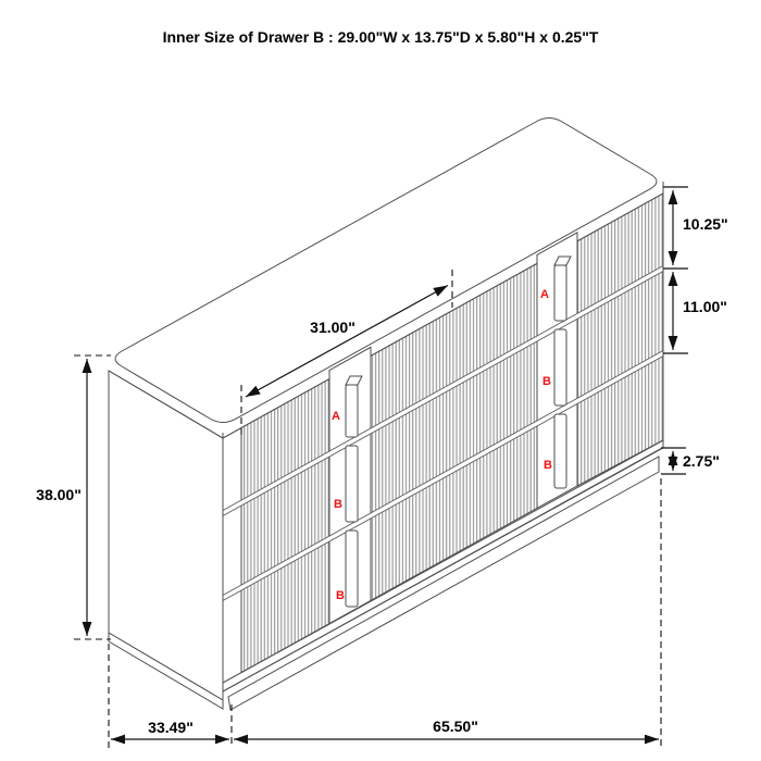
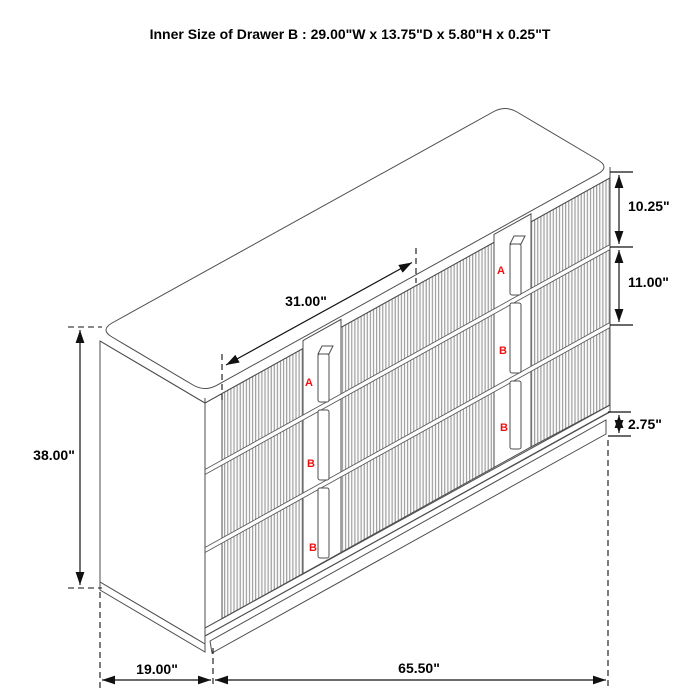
  Inner Size of Drawer B : 29.00"W x 13.75"D x 5.80"H x 0.25"T
  A
  B
  B
  A
  B
  B
  31.00"
  38.00"
  10.25"
  11.00"
  2.75"
- 33.49"
+ 19.00"
  65.50"
